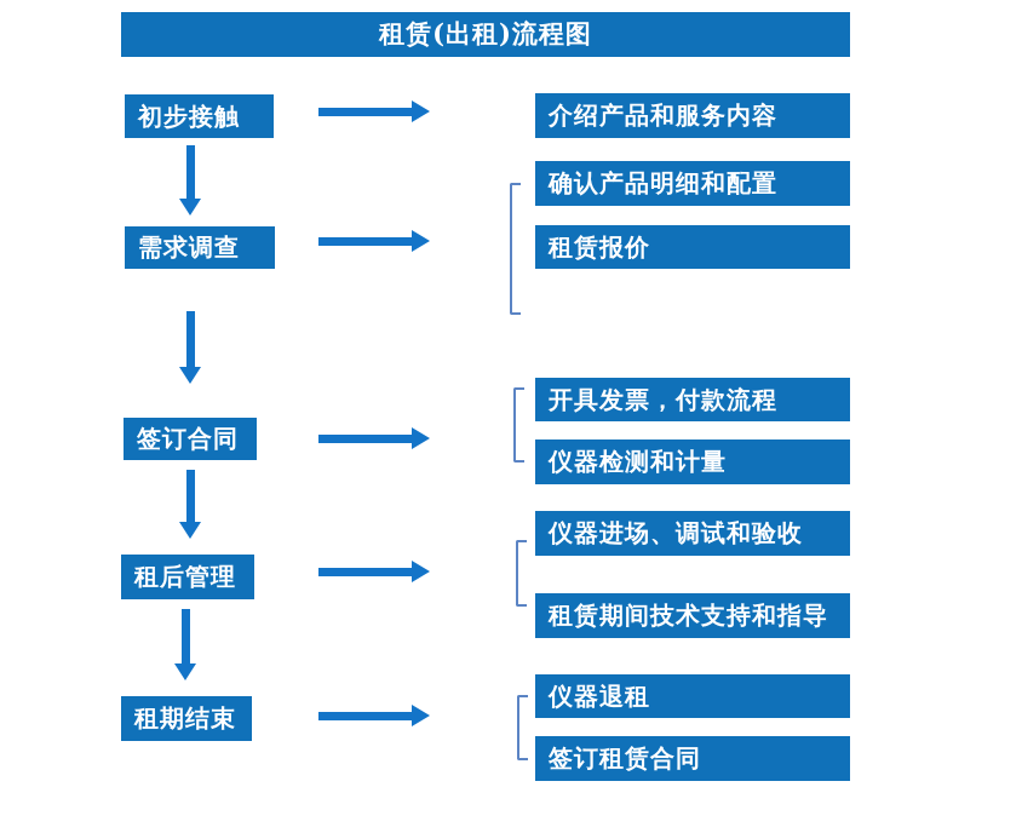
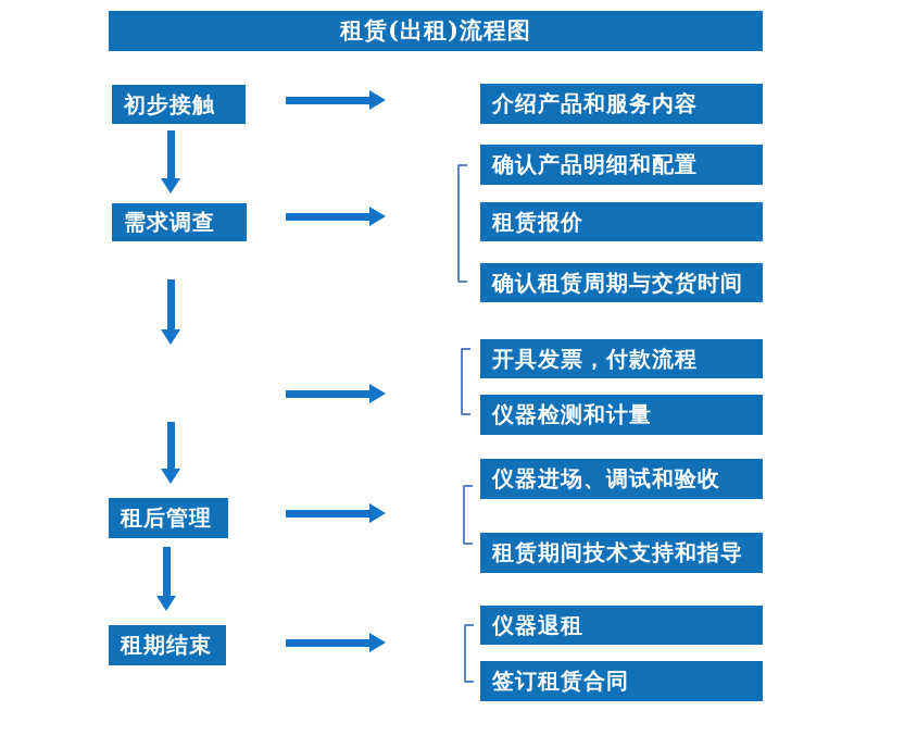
  租赁(出租)流程图
  初步接触
  需求调查
- 签订合同
  租后管理
  租期结束
  介绍产品和服务内容
  确认产品明细和配置
  租赁报价
+ 确认租赁周期与交货时间
  开具发票，付款流程
  仪器检测和计量
  仪器进场、调试和验收
  租赁期间技术支持和指导
  仪器退租
  签订租赁合同
